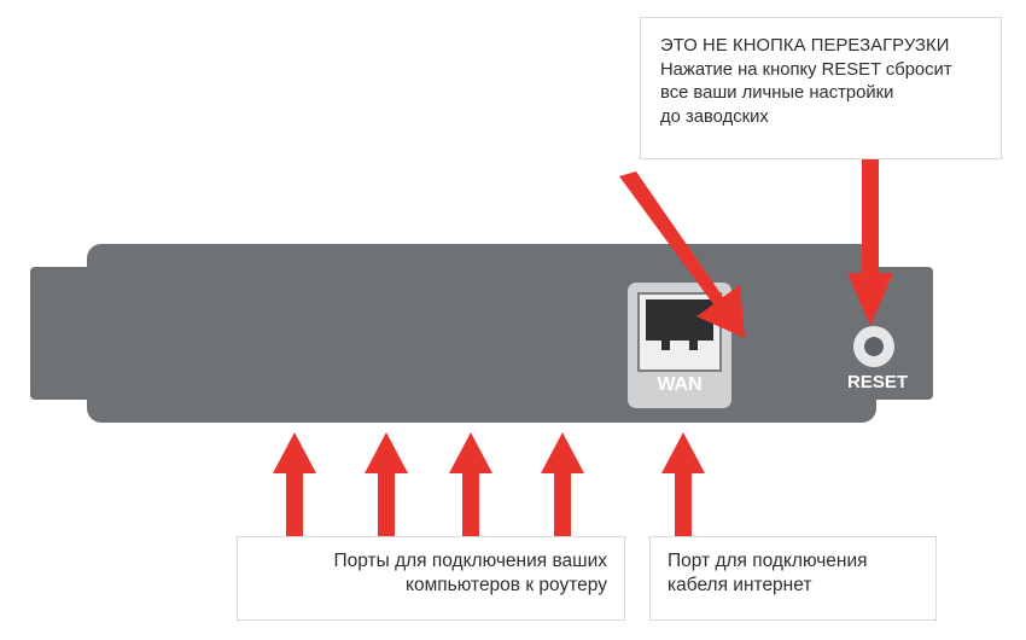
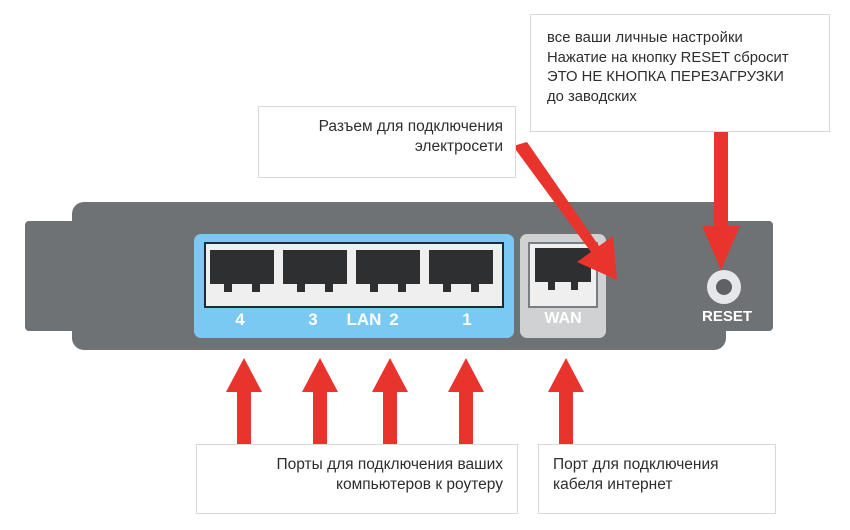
+ 4
+ 3
+ LAN
+ 2
+ 1
  WAN
  RESET
+ Разъем для подключения
+ электросети
- ЭТО НЕ КНОПКА ПЕРЕЗАГРУЗКИ
+ все ваши личные настройки
  Нажатие на кнопку RESET сбросит
- все ваши личные настройки
+ ЭТО НЕ КНОПКА ПЕРЕЗАГРУЗКИ
  до заводских
  Порты для подключения ваших
  компьютеров к роутеру
  Порт для подключения
  кабеля интернет
